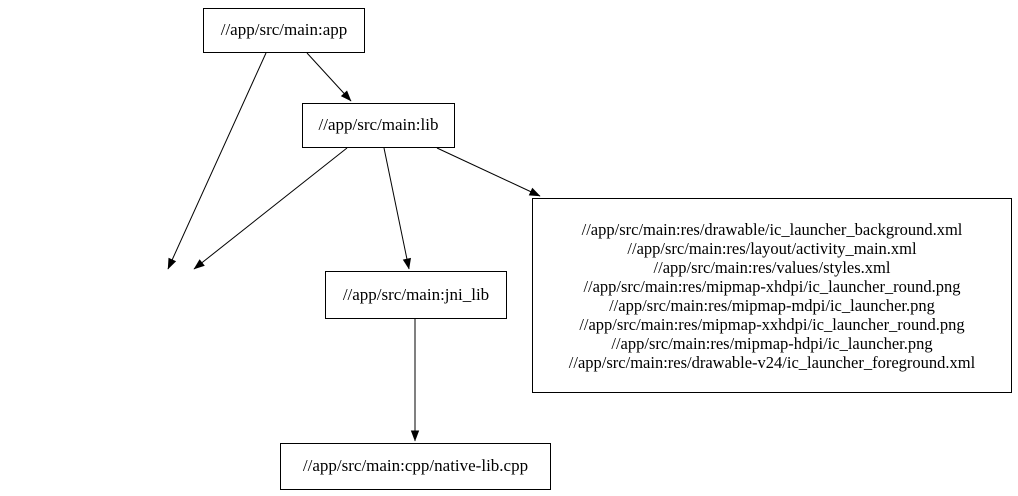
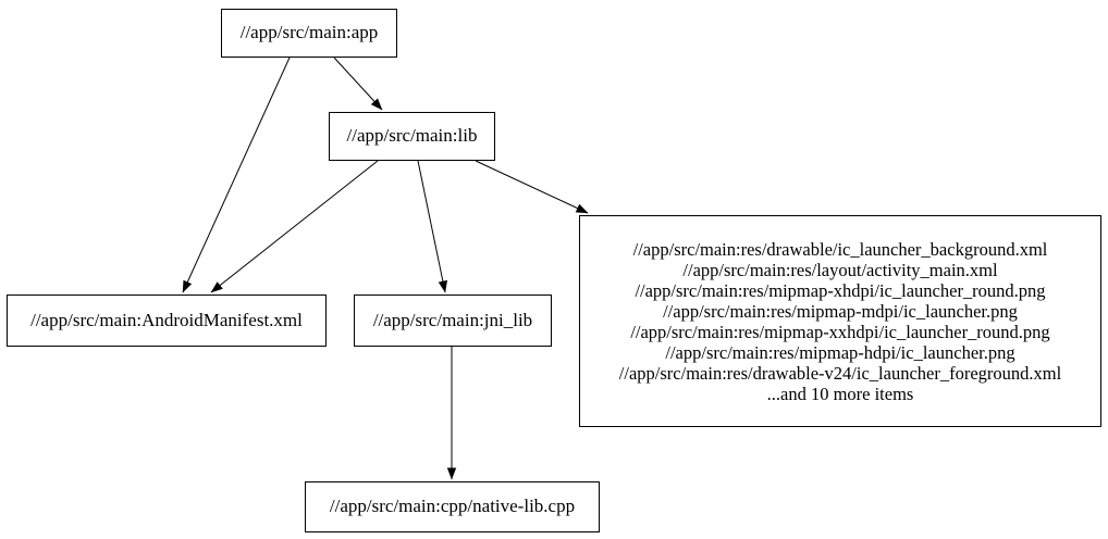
  //app/src/main:app
  //app/src/main:lib
+ //app/src/main:AndroidManifest.xml
  //app/src/main:jni_lib
  //app/src/main:res/drawable/ic_launcher_background.xml
  //app/src/main:res/layout/activity_main.xml
- //app/src/main:res/values/styles.xml
  //app/src/main:res/mipmap-xhdpi/ic_launcher_round.png
  //app/src/main:res/mipmap-mdpi/ic_launcher.png
  //app/src/main:res/mipmap-xxhdpi/ic_launcher_round.png
  //app/src/main:res/mipmap-hdpi/ic_launcher.png
  //app/src/main:res/drawable-v24/ic_launcher_foreground.xml
+ ...and 10 more items
  //app/src/main:cpp/native-lib.cpp
